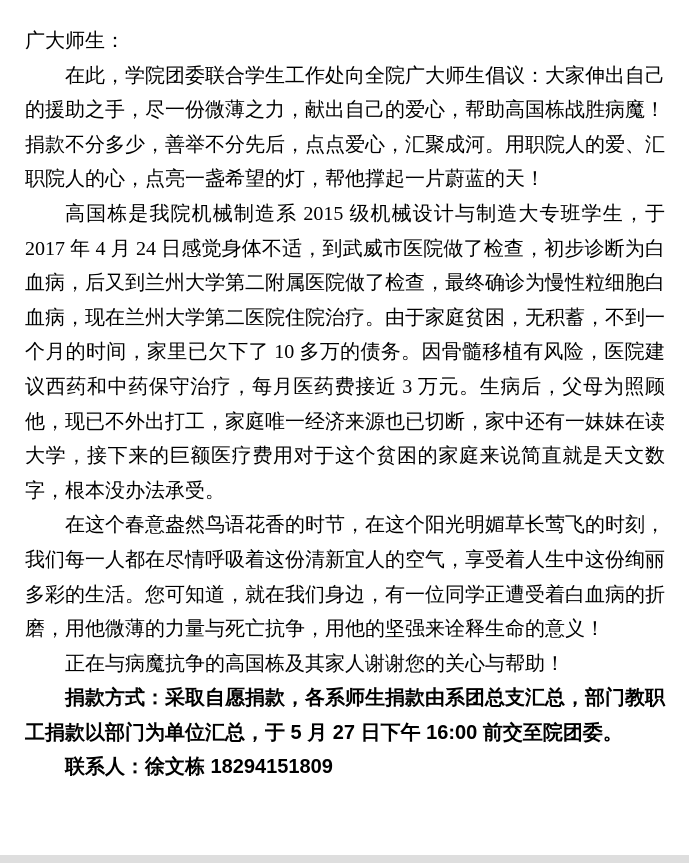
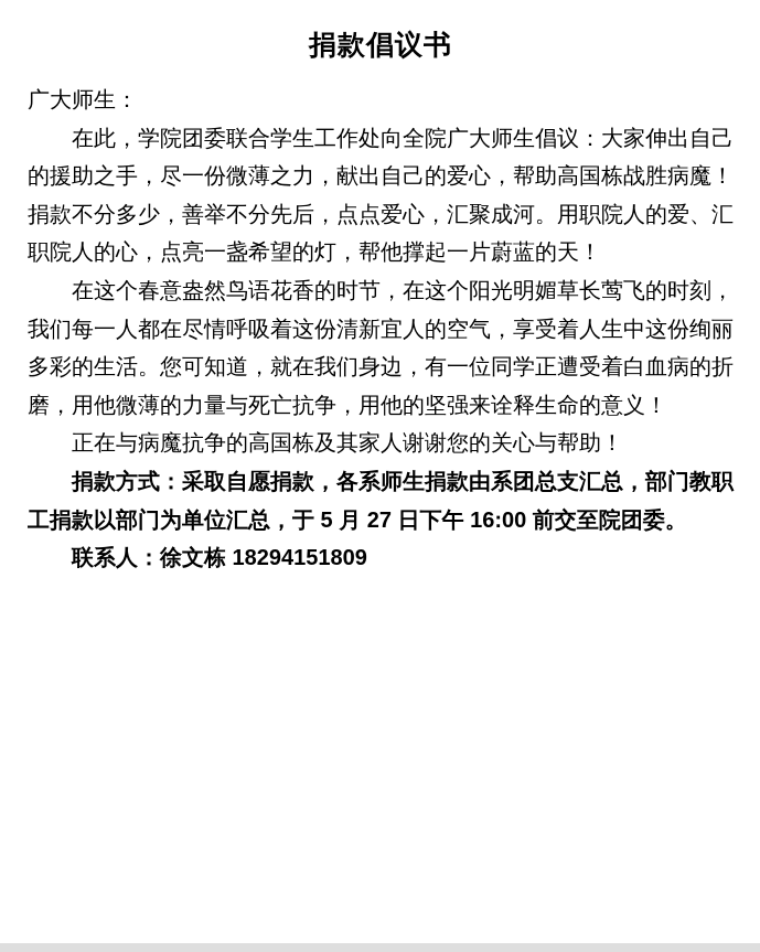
+ 捐款倡议书
  广大师生：
  在此，学院团委联合学生工作处向全院广大师生倡议：大家伸出自己的援助之手，尽一份微薄之力，献出自己的爱心，帮助高国栋战胜病魔！捐款不分多少，善举不分先后，点点爱心，汇聚成河。用职院人的爱、汇职院人的心，点亮一盏希望的灯，帮他撑起一片蔚蓝的天！
- 高国栋是我院机械制造系 2015 级机械设计与制造大专班学生，于 2017 年 4 月 24 日感觉身体不适，到武威市医院做了检查，初步诊断为白血病，后又到兰州大学第二附属医院做了检查，最终确诊为慢性粒细胞白血病，现在兰州大学第二医院住院治疗。由于家庭贫困，无积蓄，不到一个月的时间，家里已欠下了 10 多万的债务。因骨髓移植有风险，医院建议西药和中药保守治疗，每月医药费接近 3 万元。生病后，父母为照顾他，现已不外出打工，家庭唯一经济来源也已切断，家中还有一妹妹在读大学，接下来的巨额医疗费用对于这个贫困的家庭来说简直就是天文数字，根本没办法承受。
  在这个春意盎然鸟语花香的时节，在这个阳光明媚草长莺飞的时刻，我们每一人都在尽情呼吸着这份清新宜人的空气，享受着人生中这份绚丽多彩的生活。您可知道，就在我们身边，有一位同学正遭受着白血病的折磨，用他微薄的力量与死亡抗争，用他的坚强来诠释生命的意义！
  正在与病魔抗争的高国栋及其家人谢谢您的关心与帮助！
  捐款方式：采取自愿捐款，各系师生捐款由系团总支汇总，部门教职工捐款以部门为单位汇总，于 5 月 27 日下午 16:00 前交至院团委。
  联系人：徐文栋 18294151809
